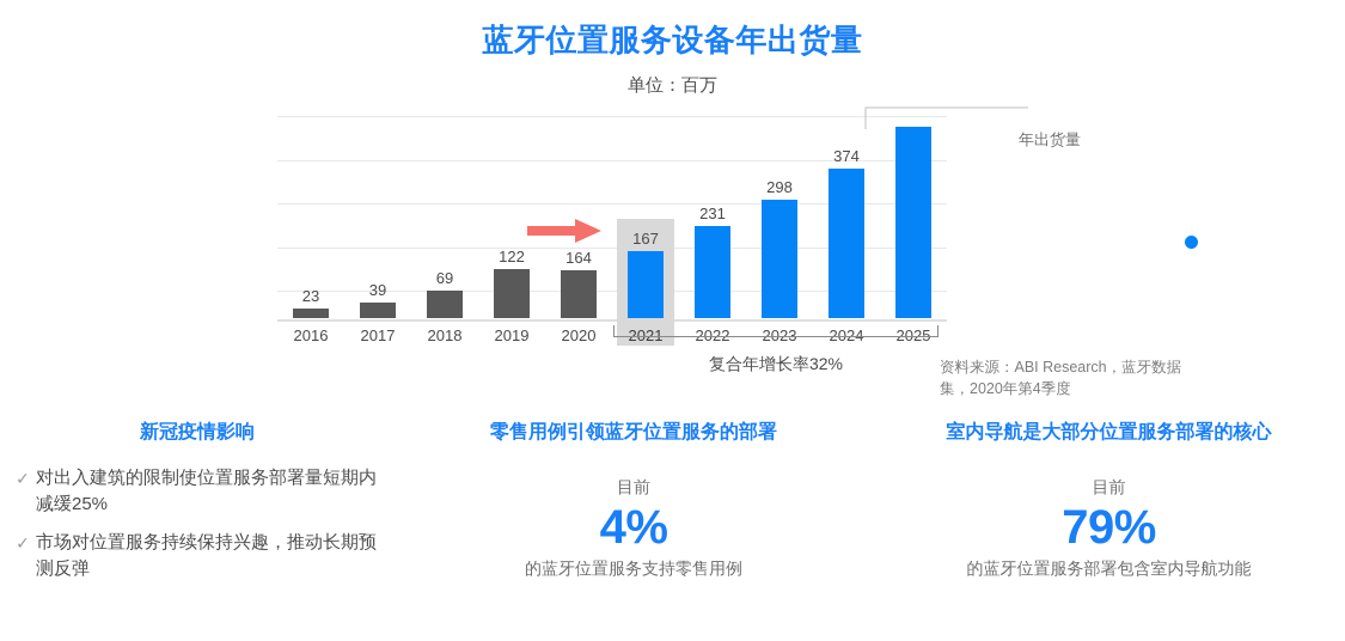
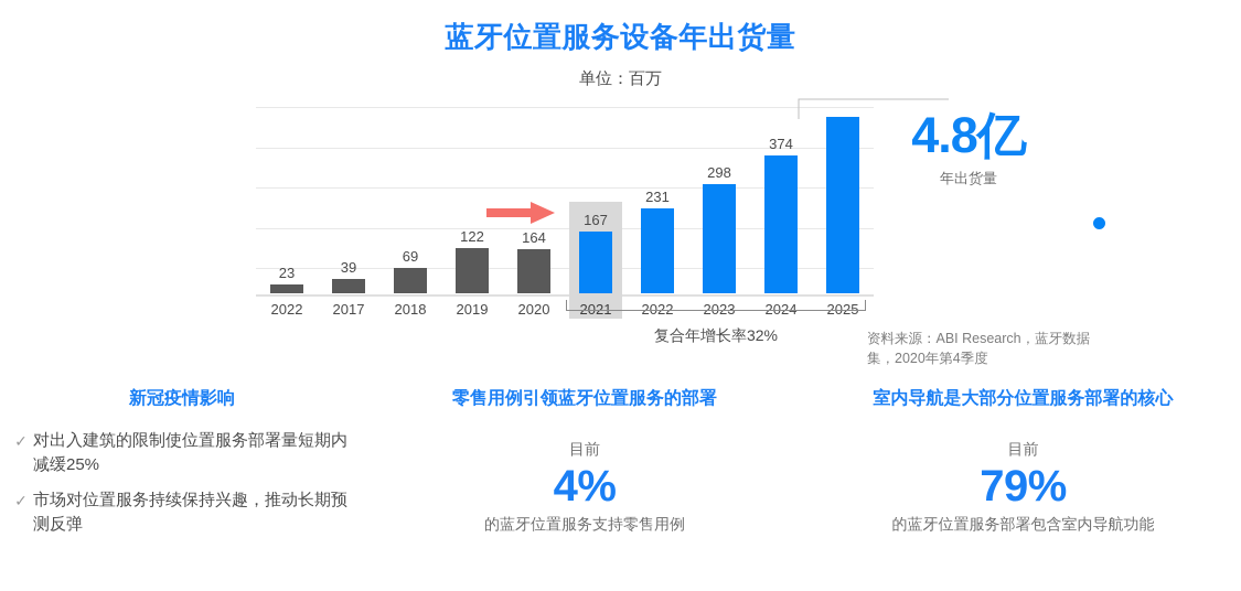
  蓝牙位置服务设备年出货量
  单位：百万
  23
- 2016
+ 2022
  39
  2017
  69
  2018
  122
  2019
  164
  2020
  167
  231
  298
  374
  复合年增长率32%
+ 4.8亿
  年出货量
  资料来源：ABI Research，蓝牙数据集，2020年第4季度
  新冠疫情影响
  ✓
  对出入建筑的限制使位置服务部署量短期内减缓25%
  ✓
  市场对位置服务持续保持兴趣，推动长期预测反弹
  零售用例引领蓝牙位置服务的部署
  目前
  4%
  的蓝牙位置服务支持零售用例
  室内导航是大部分位置服务部署的核心
  目前
  79%
  的蓝牙位置服务部署包含室内导航功能
